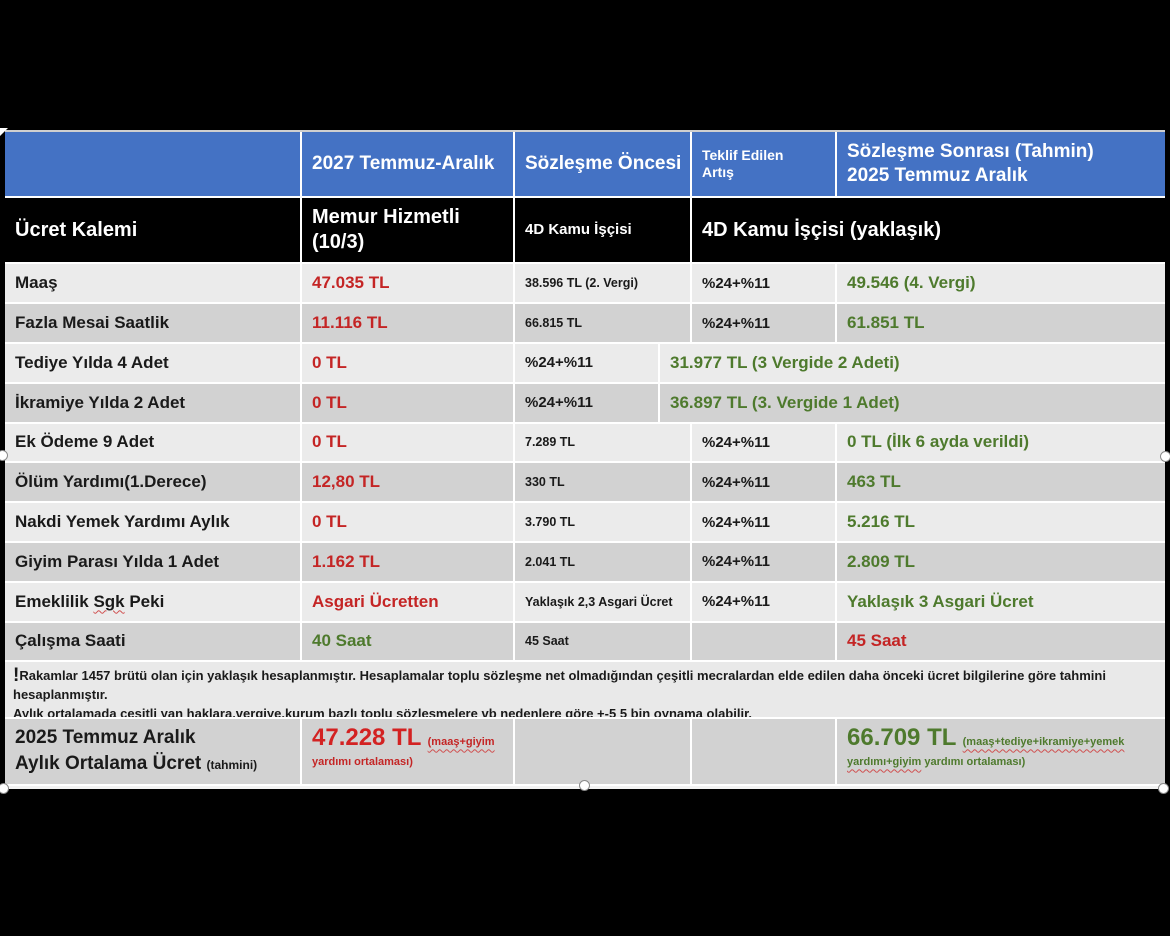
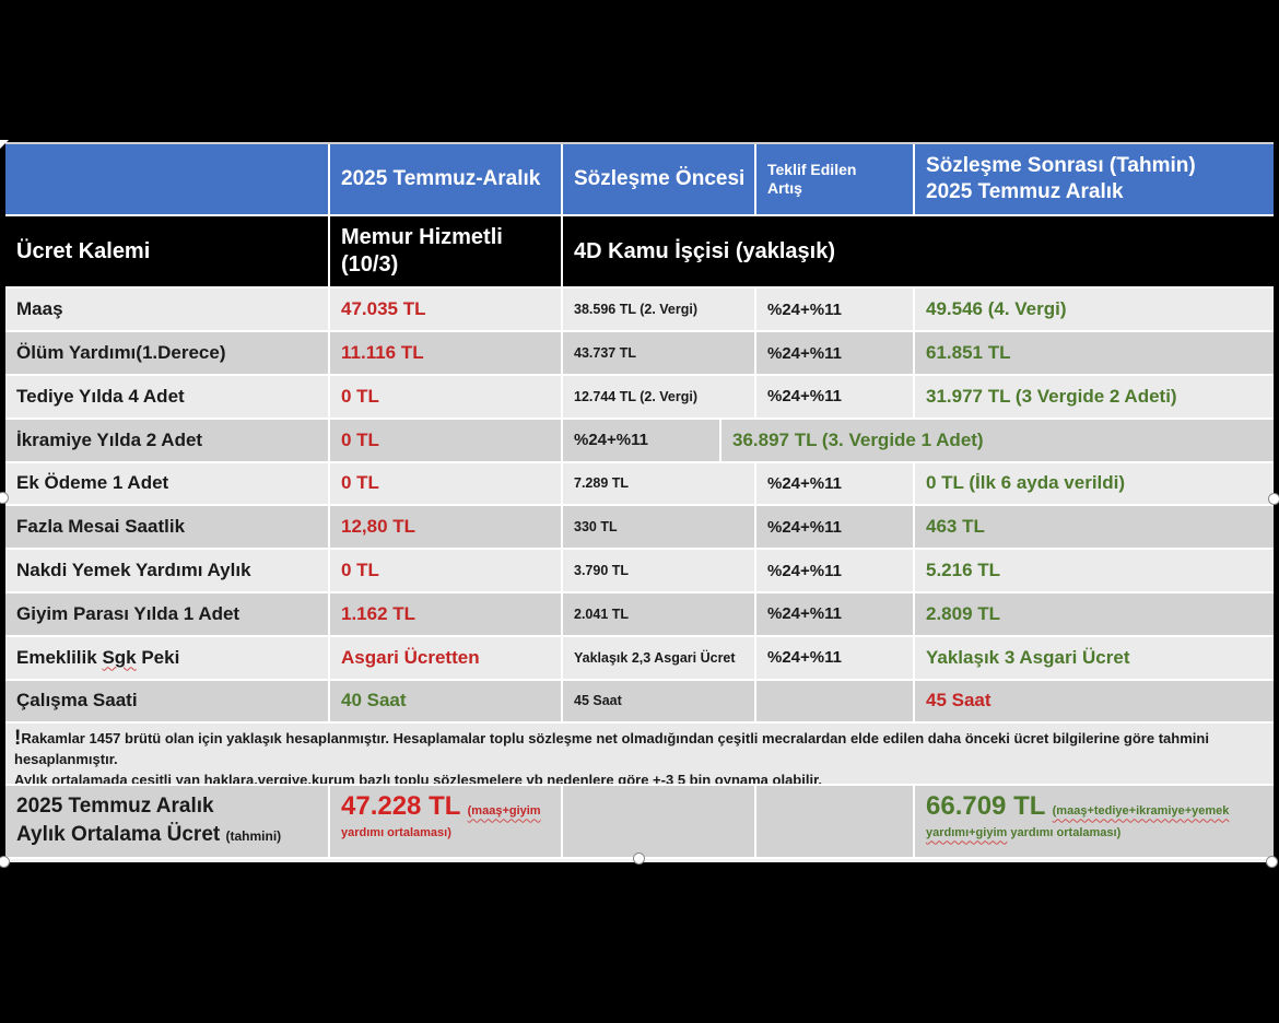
- 2027 Temmuz-Aralık
+ 2025 Temmuz-Aralık
  Sözleşme Öncesi
  Teklif Edilen
  Artış
  Sözleşme Sonrası (Tahmin)
  2025 Temmuz Aralık
  Ücret Kalemi
  Memur Hizmetli
  (10/3)
- 4D Kamu İşçisi
  4D Kamu İşçisi (yaklaşık)
  Maaş
  47.035 TL
  38.596 TL (2. Vergi)
  %24+%11
  49.546 (4. Vergi)
- Fazla Mesai Saatlik
+ Ölüm Yardımı(1.Derece)
  11.116 TL
- 66.815 TL
+ 43.737 TL
  %24+%11
  61.851 TL
  Tediye Yılda 4 Adet
  0 TL
+ 12.744 TL (2. Vergi)
  %24+%11
  31.977 TL (3 Vergide 2 Adeti)
  İkramiye Yılda 2 Adet
  0 TL
  %24+%11
  36.897 TL (3. Vergide 1 Adet)
- Ek Ödeme 9 Adet
+ Ek Ödeme 1 Adet
  0 TL
  7.289 TL
  %24+%11
  0 TL (İlk 6 ayda verildi)
- Ölüm Yardımı(1.Derece)
+ Fazla Mesai Saatlik
  12,80 TL
  330 TL
  %24+%11
  463 TL
  Nakdi Yemek Yardımı Aylık
  0 TL
  3.790 TL
  %24+%11
  5.216 TL
  Giyim Parası Yılda 1 Adet
  1.162 TL
  2.041 TL
  %24+%11
  2.809 TL
  Emeklilik Sgk Peki
  Asgari Ücretten
  Yaklaşık 2,3 Asgari Ücret
  %24+%11
  Yaklaşık 3 Asgari Ücret
  Çalışma Saati
  40 Saat
  45 Saat
  45 Saat
  !Rakamlar 1457 brütü olan için yaklaşık hesaplanmıştır. Hesaplamalar toplu sözleşme net olmadığından çeşitli mecralardan elde edilen daha önceki ücret bilgilerine göre tahmini hesaplanmıştır.
- Aylık ortalamada çeşitli yan haklara,vergiye,kurum bazlı toplu sözleşmelere vb nedenlere göre +-5 5 bin oynama olabilir.
+ Aylık ortalamada çeşitli yan haklara,vergiye,kurum bazlı toplu sözleşmelere vb nedenlere göre +-3 5 bin oynama olabilir.
  2025 Temmuz Aralık
  Aylık Ortalama Ücret (tahmini)
  47.228 TL (maaş+giyim yardımı ortalaması)
  66.709 TL (maaş+tediye+ikramiye+yemek yardımı+giyim yardımı ortalaması)
